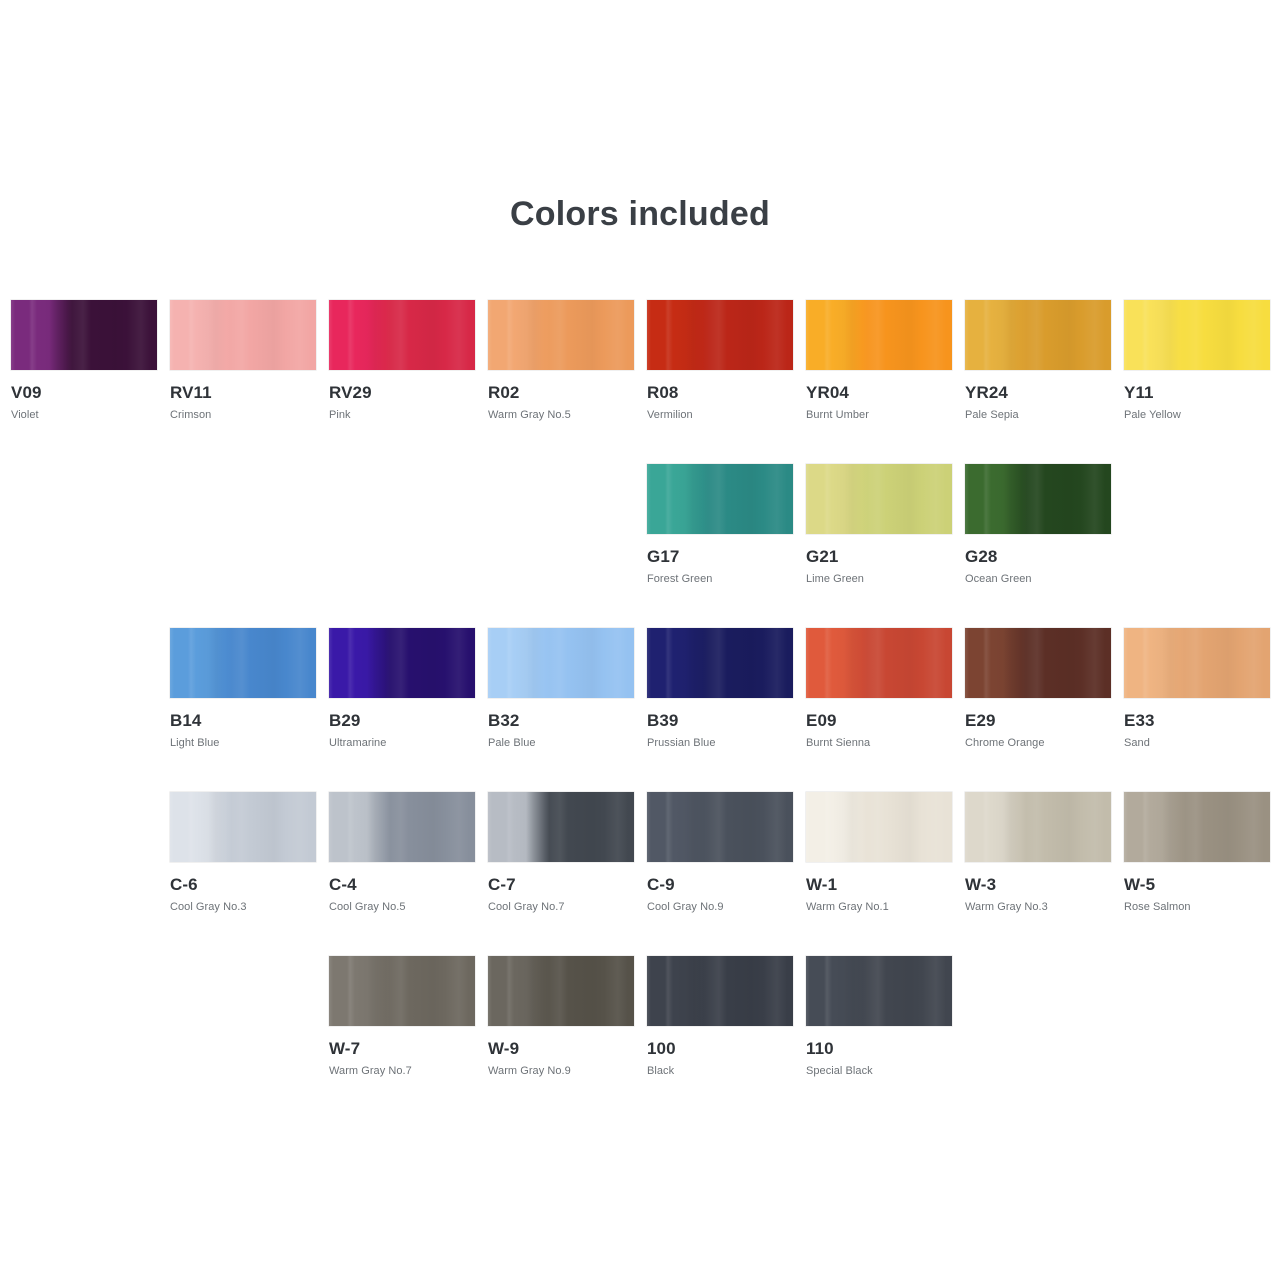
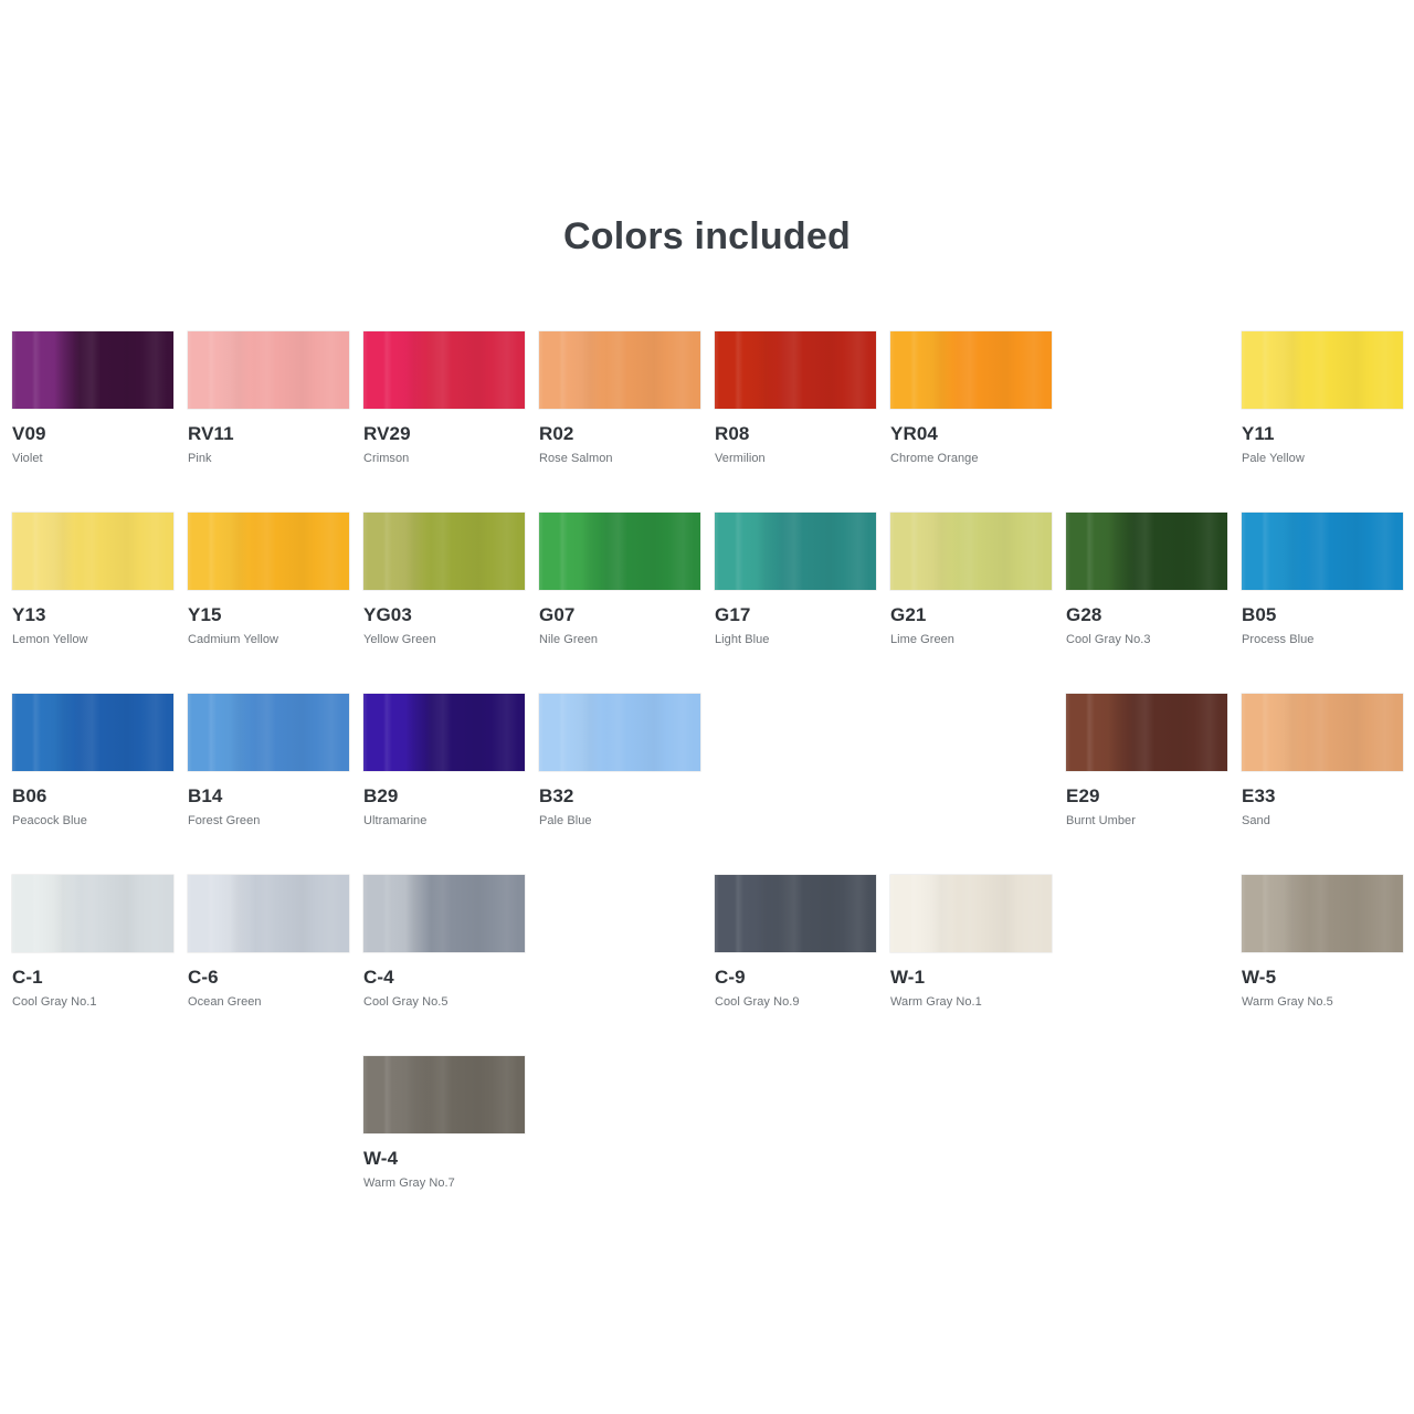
  Colors included
  V09
  Violet
  RV11
- Crimson
+ Pink
  RV29
- Pink
+ Crimson
  R02
- Warm Gray No.5
+ Rose Salmon
  R08
  Vermilion
  YR04
- Burnt Umber
+ Chrome Orange
- YR24
- Pale Sepia
  Y11
  Pale Yellow
+ Y13
+ Lemon Yellow
+ Y15
+ Cadmium Yellow
+ YG03
+ Yellow Green
+ G07
+ Nile Green
  G17
- Forest Green
+ Light Blue
  G21
  Lime Green
  G28
- Ocean Green
+ Cool Gray No.3
+ B05
+ Process Blue
+ B06
+ Peacock Blue
  B14
- Light Blue
+ Forest Green
  B29
  Ultramarine
  B32
  Pale Blue
- B39
- Prussian Blue
- E09
- Burnt Sienna
  E29
- Chrome Orange
+ Burnt Umber
  E33
  Sand
+ C-1
+ Cool Gray No.1
  C-6
- Cool Gray No.3
+ Ocean Green
  C-4
  Cool Gray No.5
- C-7
- Cool Gray No.7
  C-9
  Cool Gray No.9
  W-1
  Warm Gray No.1
- W-3
- Warm Gray No.3
  W-5
- Rose Salmon
+ Warm Gray No.5
- W-7
+ W-4
  Warm Gray No.7
- W-9
- Warm Gray No.9
- 100
- Black
- 110
- Special Black
